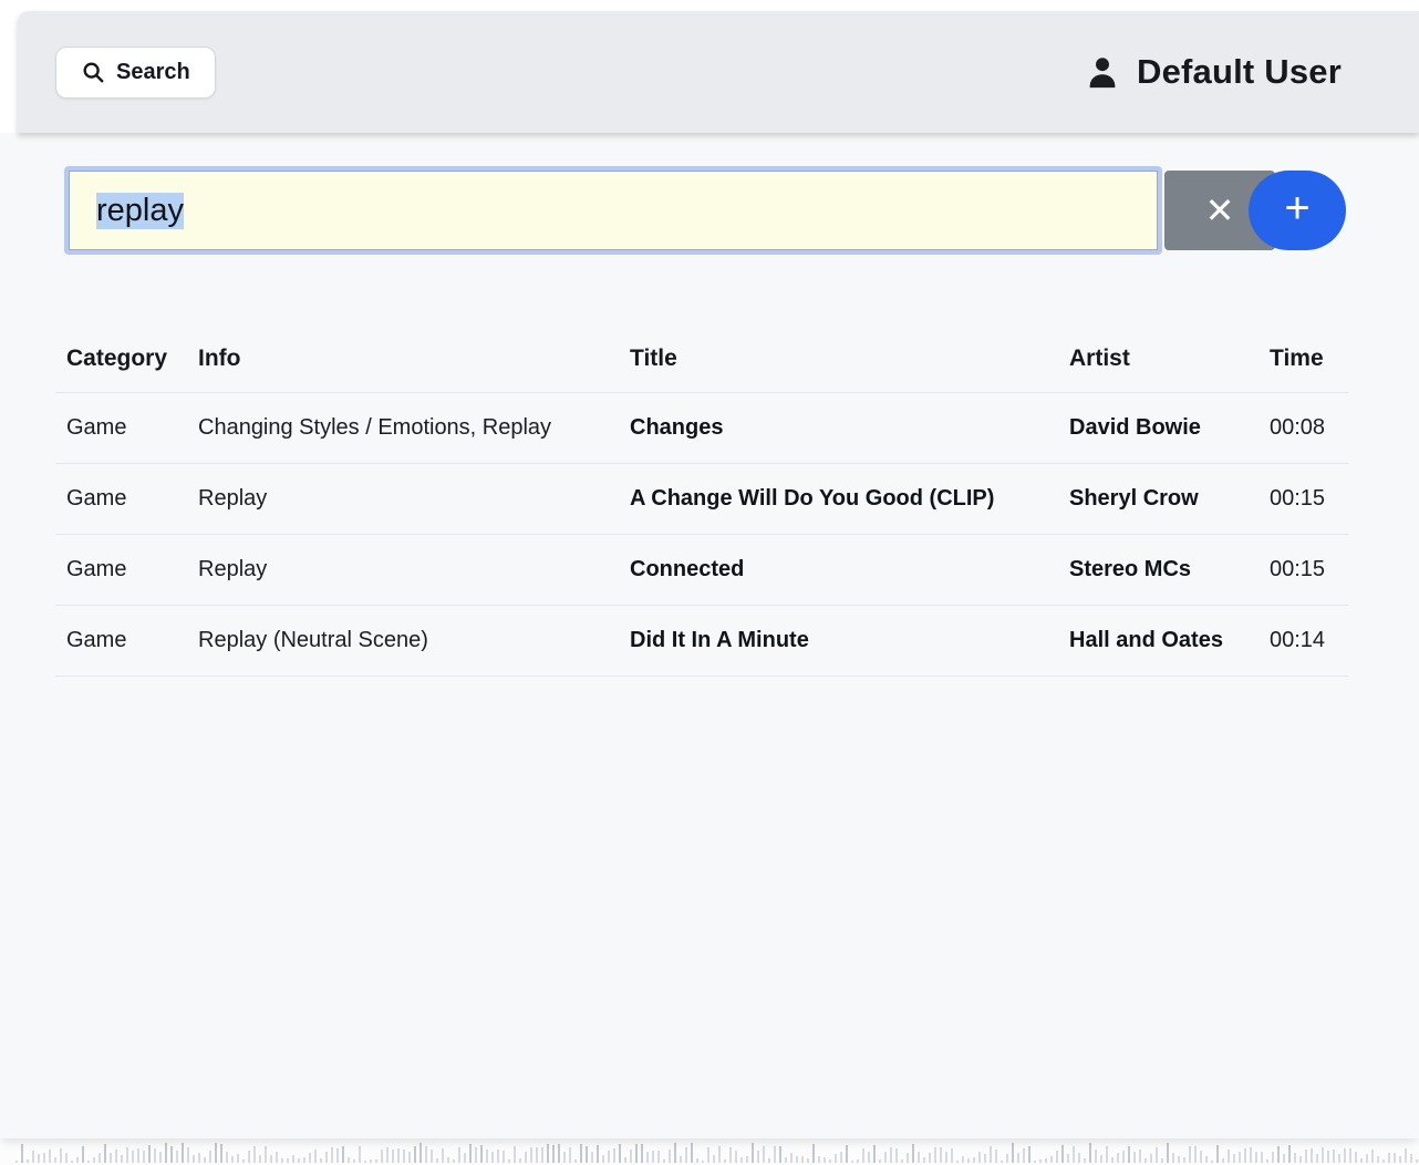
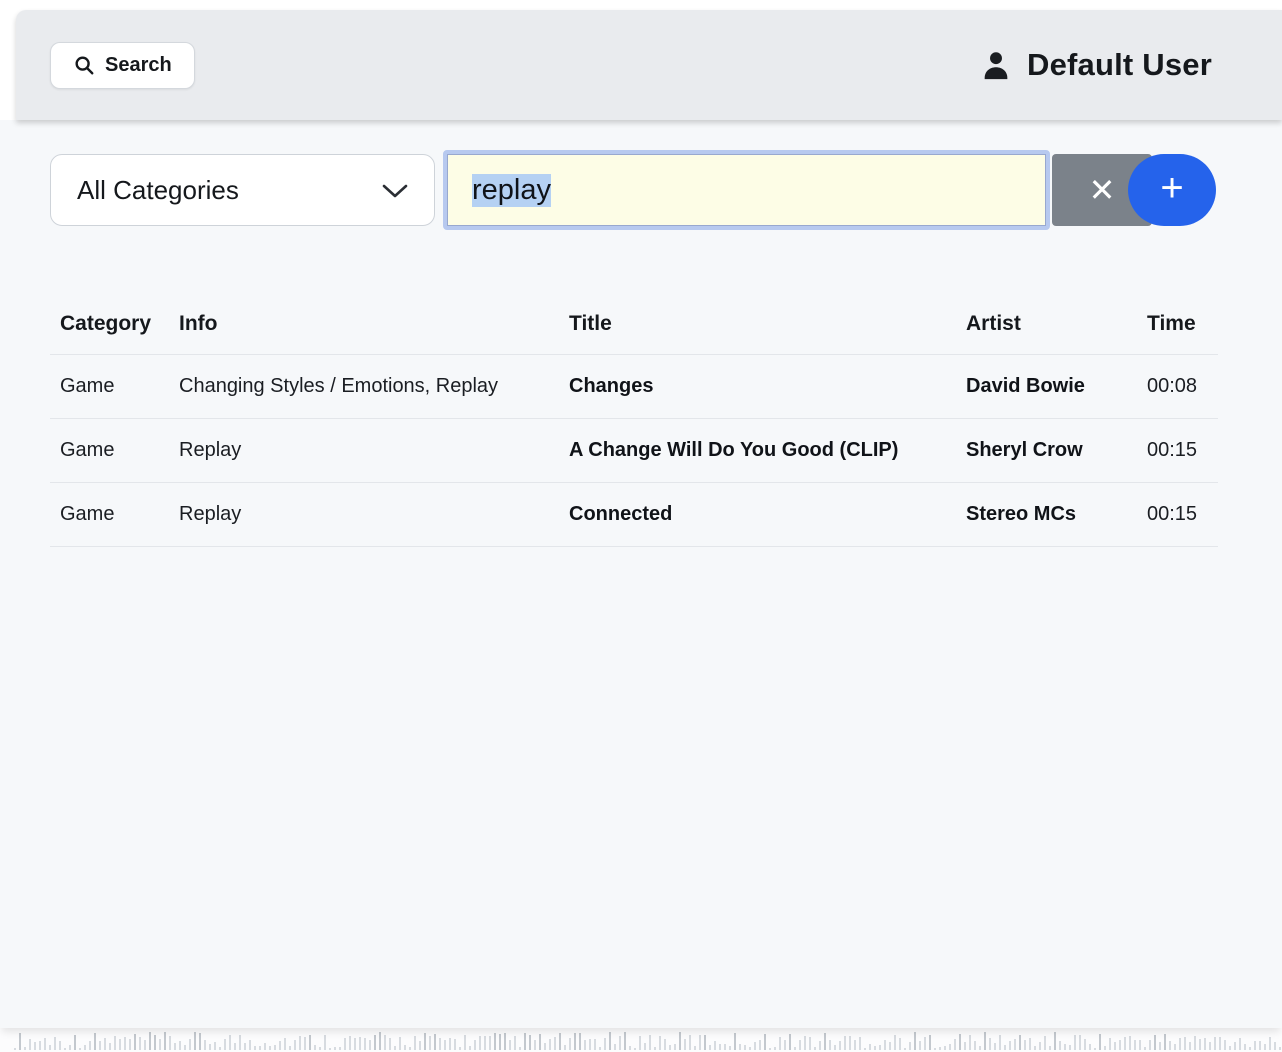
  Search
  Default User
+ All Categories
  replay
  ✕
  +
  Category	Info	Title	Artist	Time
  Game	Changing Styles / Emotions, Replay	Changes	David Bowie	00:08
  Game	Replay	A Change Will Do You Good (CLIP)	Sheryl Crow	00:15
  Game	Replay	Connected	Stereo MCs	00:15
- Game	Replay (Neutral Scene)	Did It In A Minute	Hall and Oates	00:14
